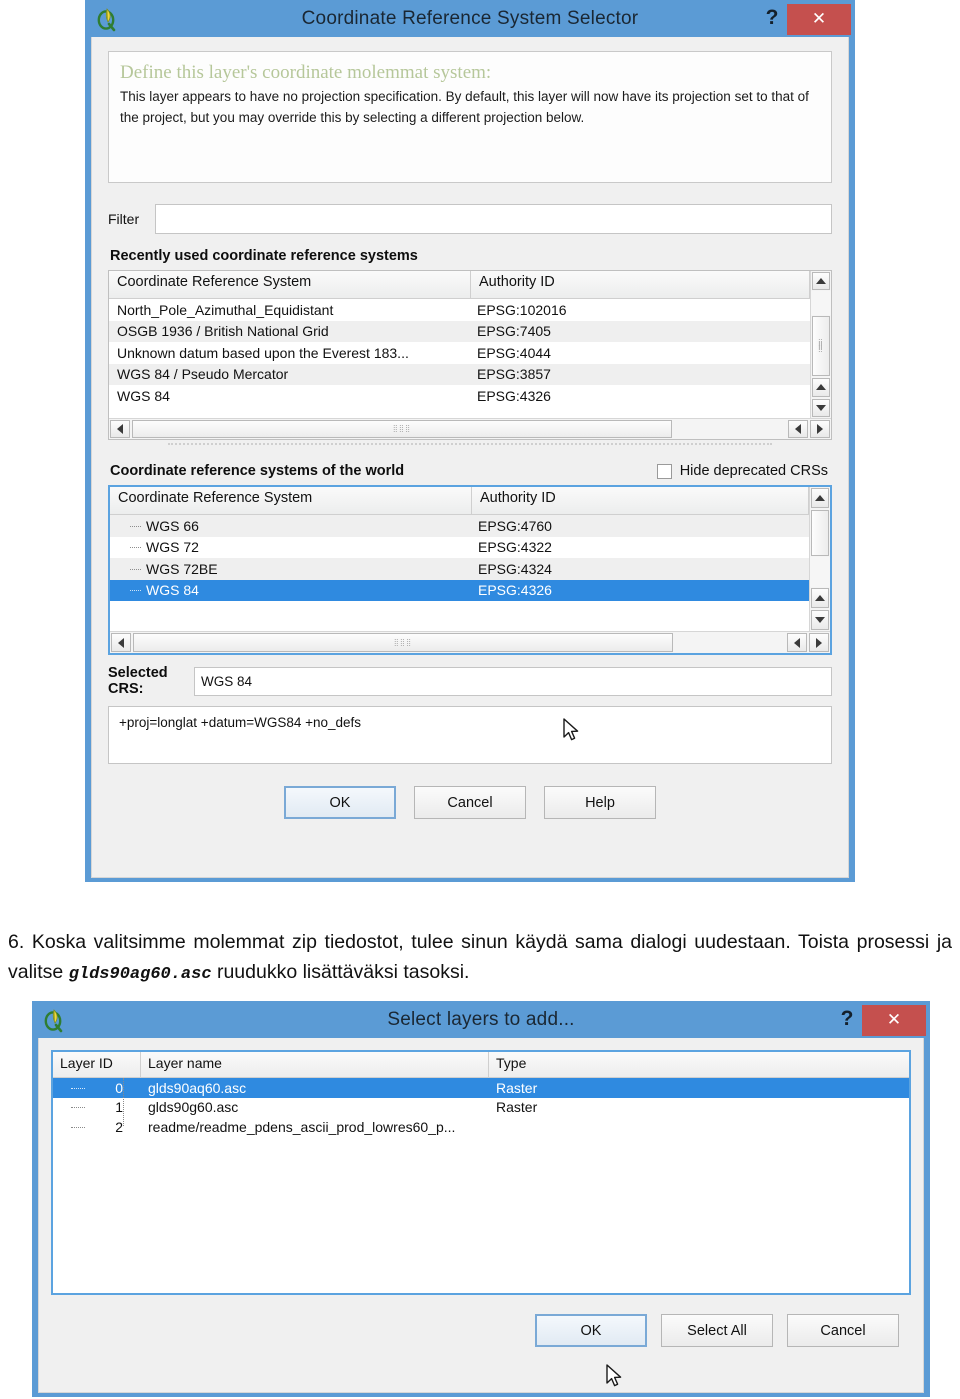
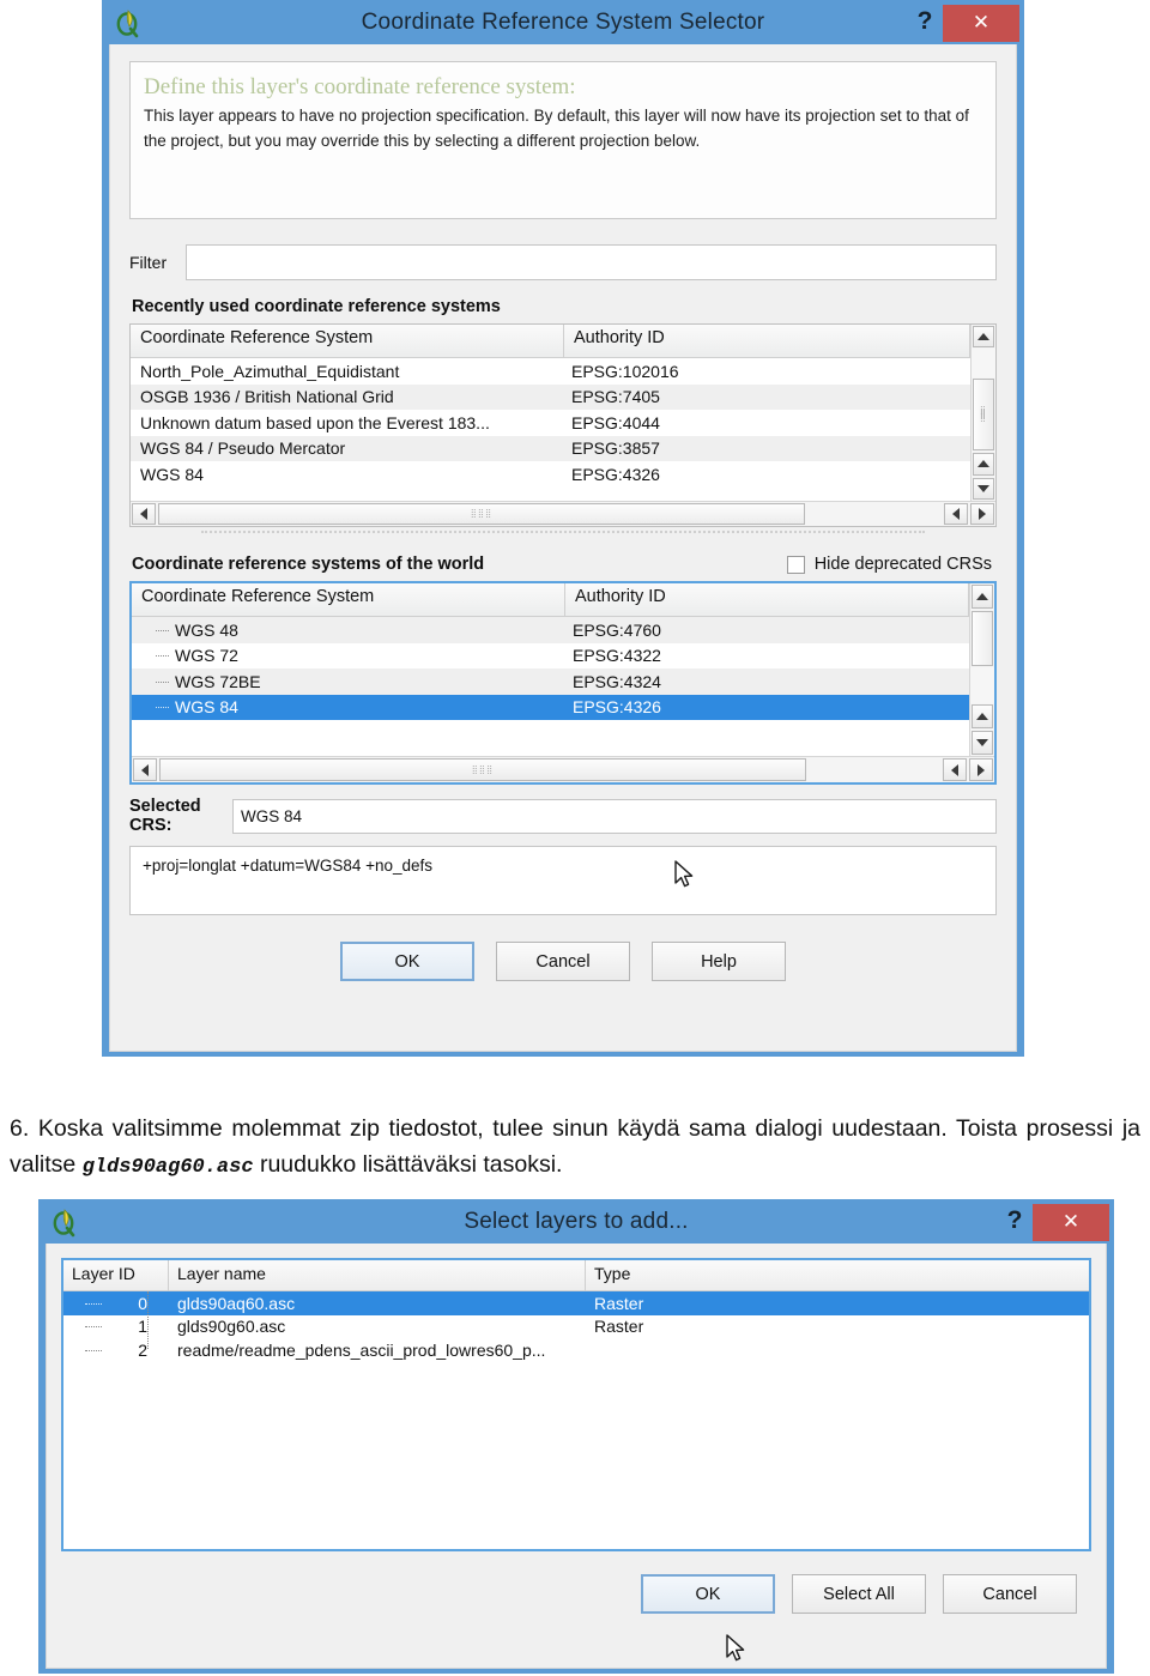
  Coordinate Reference System Selector
  ?
  ✕
- Define this layer's coordinate molemmat system:
+ Define this layer's coordinate reference system:
  This layer appears to have no projection specification. By default, this layer will now have its projection set to that of the project, but you may override this by selecting a different projection below.
  Filter
  Recently used coordinate reference systems
  Coordinate Reference System
  Authority ID
  North_Pole_Azimuthal_Equidistant
  EPSG:102016
  OSGB 1936 / British National Grid
  EPSG:7405
  Unknown datum based upon the Everest 183...
  EPSG:4044
  WGS 84 / Pseudo Mercator
  EPSG:3857
  WGS 84
  EPSG:4326
  Coordinate reference systems of the world
  Hide deprecated CRSs
  Coordinate Reference System
  Authority ID
- WGS 66
+ WGS 48
  EPSG:4760
  WGS 72
  EPSG:4322
  WGS 72BE
  EPSG:4324
  WGS 84
  EPSG:4326
  Selected CRS:
  WGS 84
  +proj=longlat +datum=WGS84 +no_defs
  OK
  Cancel
  Help
  6. Koska valitsimme molemmat zip tiedostot, tulee sinun käydä sama dialogi uudestaan. Toista prosessi ja valitse glds90ag60.asc ruudukko lisättäväksi tasoksi.
  Select layers to add...
  ?
  ✕
  Layer ID
  Layer name
  Type
  0
  glds90aq60.asc
  Raster
  1
  glds90g60.asc
  Raster
  2
  readme/readme_pdens_ascii_prod_lowres60_p...
  OK
  Select All
  Cancel
